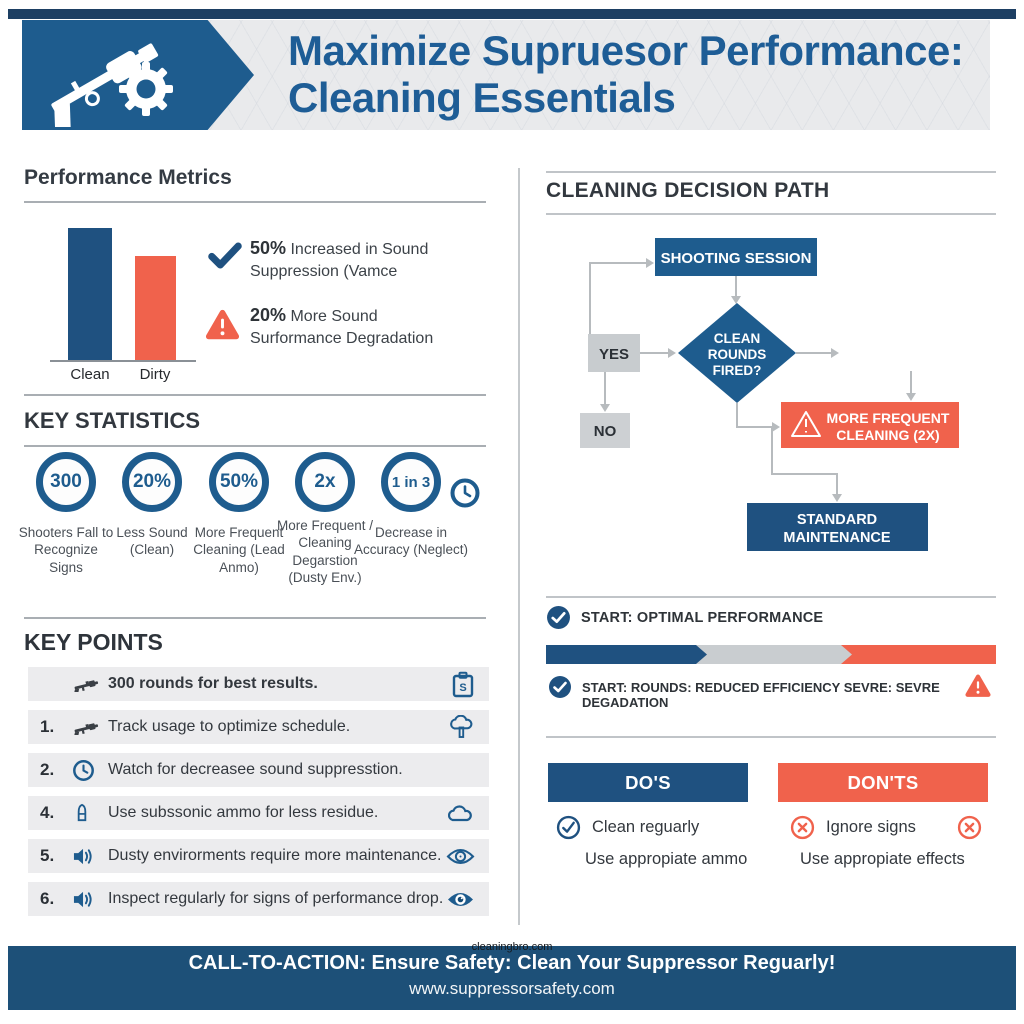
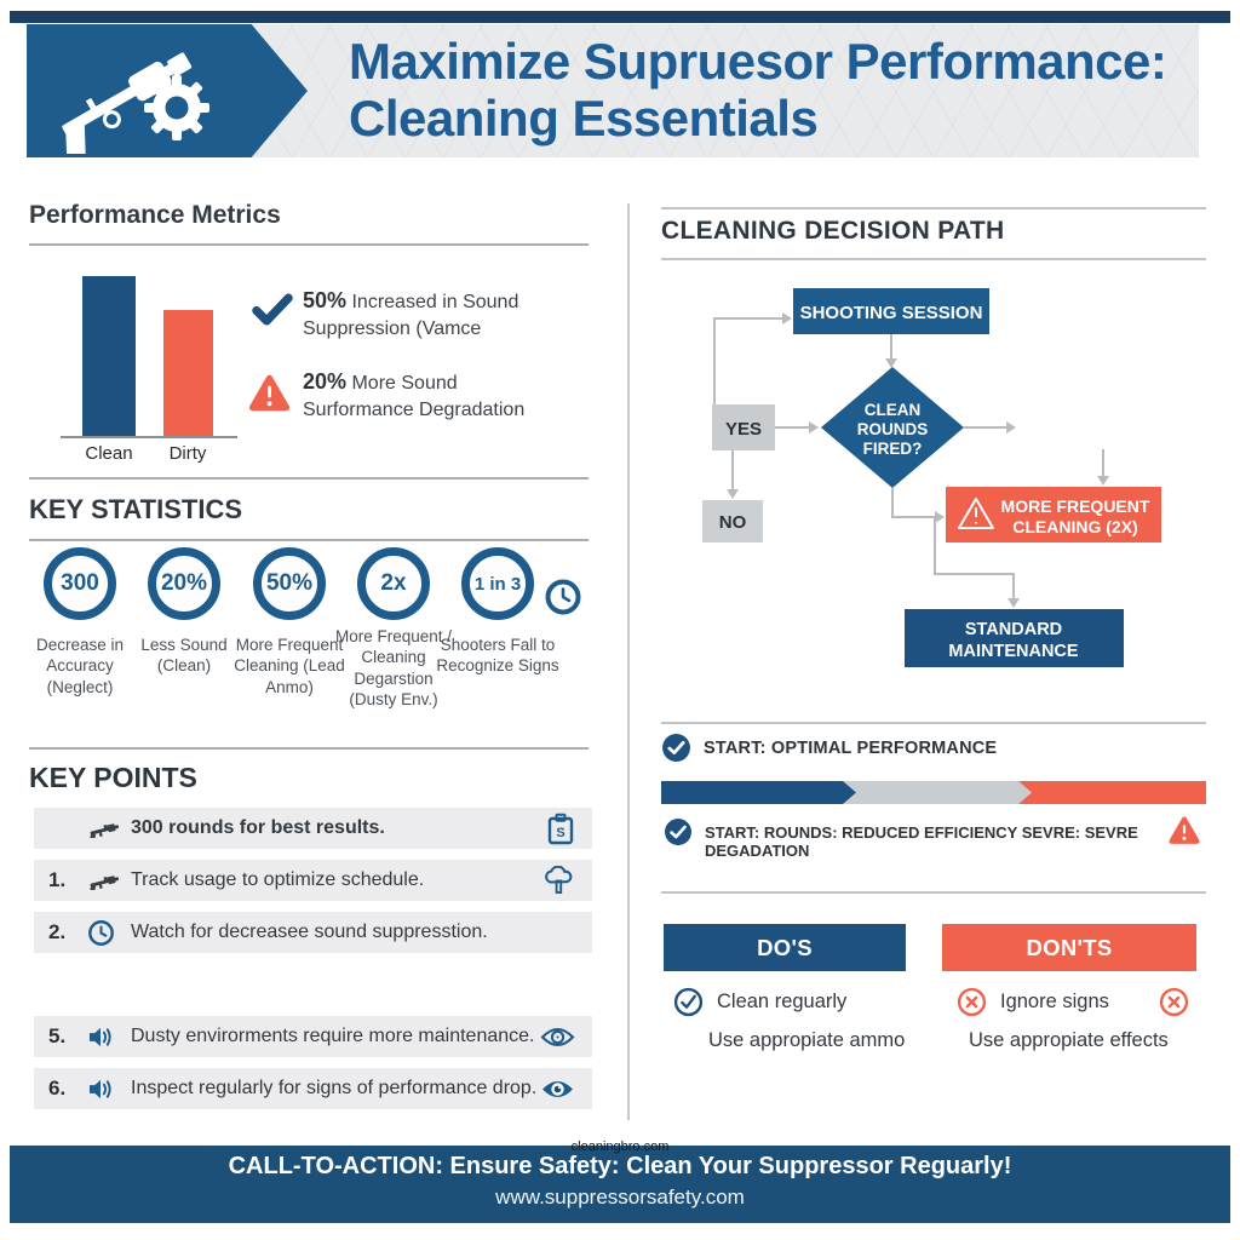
  Maximize Supruesor Performance:
  Cleaning Essentials
  Performance Metrics
  Clean
  Dirty
  50% Increased in Sound
  Suppression (Vamce
  20% More Sound
  Surformance Degradation
  KEY STATISTICS
  300
- Shooters Fall to Recognize Signs
+ Decrease in Accuracy (Neglect)
  20%
  Less Sound (Clean)
  50%
  More Frequent Cleaning (Lead Anmo)
  2x
  More Frequent / Cleaning Degarstion (Dusty Env.)
  1 in 3
- Decrease in Accuracy (Neglect)
+ Shooters Fall to Recognize Signs
  KEY POINTS
  300 rounds for best results.
  S
  1.
  Track usage to optimize schedule.
  2.
  Watch for decreasee sound suppresstion.
- 4.
- Use subssonic ammo for less residue.
  5.
  Dusty envirorments require more maintenance.
  6.
  Inspect regularly for signs of performance drop.
  CLEANING DECISION PATH
  SHOOTING SESSION
  CLEAN
  ROUNDS
  FIRED?
  YES
  NO
  MORE FREQUENT
  CLEANING (2X)
  STANDARD
  MAINTENANCE
  START: OPTIMAL PERFORMANCE
  START: ROUNDS: REDUCED EFFICIENCY SEVRE: SEVRE DEGADATION
  DO'S
  DON'TS
  Clean reguarly
  Use appropiate ammo
  Ignore signs
  Use appropiate effects
  cleaningbro.com
  CALL-TO-ACTION: Ensure Safety: Clean Your Suppressor Reguarly!
  www.suppressorsafety.com
